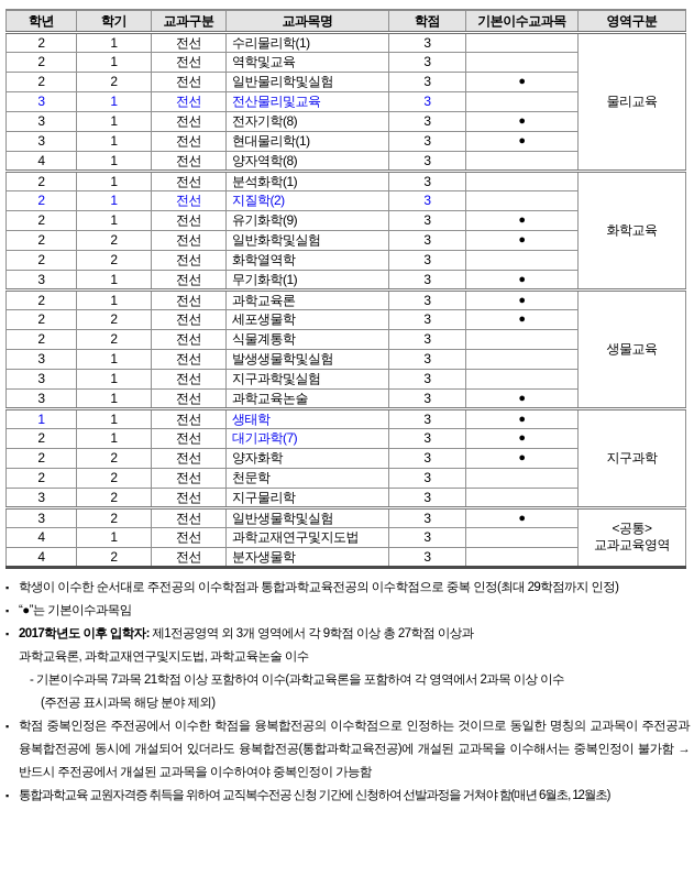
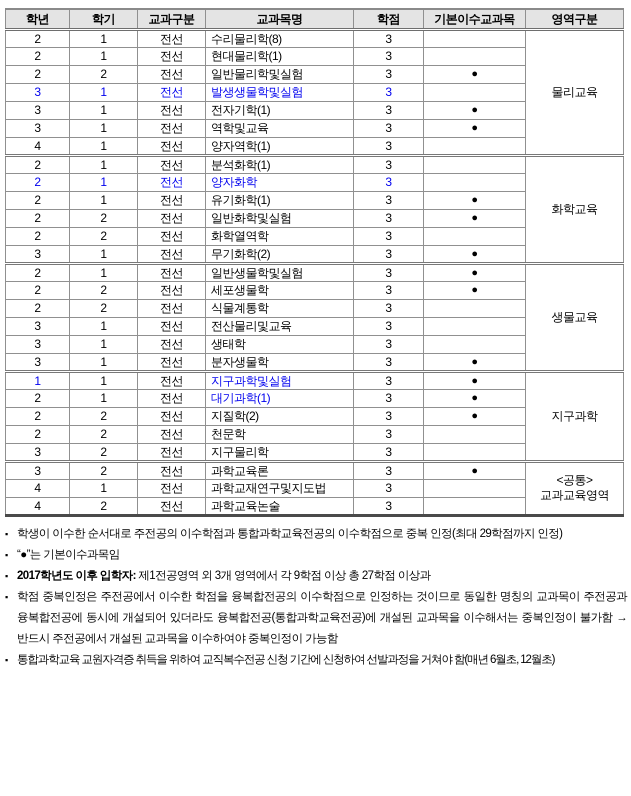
  학년	학기	교과구분	교과목명	학점	기본이수교과목	영역구분
- 2	1	전선	수리물리학(1)	3		물리교육
+ 2	1	전선	수리물리학(8)	3		물리교육
- 2	1	전선	역학및교육	3
+ 2	1	전선	현대물리학(1)	3
  2	2	전선	일반물리학및실험	3	●
- 3	1	전선	전산물리및교육	3
+ 3	1	전선	발생생물학및실험	3
- 3	1	전선	전자기학(8)	3	●
+ 3	1	전선	전자기학(1)	3	●
- 3	1	전선	현대물리학(1)	3	●
+ 3	1	전선	역학및교육	3	●
- 4	1	전선	양자역학(8)	3
+ 4	1	전선	양자역학(1)	3
  2	1	전선	분석화학(1)	3		화학교육
- 2	1	전선	지질학(2)	3
+ 2	1	전선	양자화학	3
- 2	1	전선	유기화학(9)	3	●
+ 2	1	전선	유기화학(1)	3	●
  2	2	전선	일반화학및실험	3	●
  2	2	전선	화학열역학	3
- 3	1	전선	무기화학(1)	3	●
+ 3	1	전선	무기화학(2)	3	●
- 2	1	전선	과학교육론	3	●	생물교육
+ 2	1	전선	일반생물학및실험	3	●	생물교육
  2	2	전선	세포생물학	3	●
  2	2	전선	식물계통학	3
- 3	1	전선	발생생물학및실험	3
+ 3	1	전선	전산물리및교육	3
- 3	1	전선	지구과학및실험	3
+ 3	1	전선	생태학	3
- 3	1	전선	과학교육논술	3	●
+ 3	1	전선	분자생물학	3	●
- 1	1	전선	생태학	3	●	지구과학
+ 1	1	전선	지구과학및실험	3	●	지구과학
- 2	1	전선	대기과학(7)	3	●
+ 2	1	전선	대기과학(1)	3	●
- 2	2	전선	양자화학	3	●
+ 2	2	전선	지질학(2)	3	●
  2	2	전선	천문학	3
  3	2	전선	지구물리학	3
- 3	2	전선	일반생물학및실험	3	●	<공통> 교과교육영역
+ 3	2	전선	과학교육론	3	●	<공통> 교과교육영역
  4	1	전선	과학교재연구및지도법	3
- 4	2	전선	분자생물학	3
+ 4	2	전선	과학교육논술	3
  ▪
  학생이 이수한 순서대로 주전공의 이수학점과 통합과학교육전공의 이수학점으로 중복 인정(최대 29학점까지 인정)
  ▪
  “●”는 기본이수과목임
  ▪
  2017학년도 이후 입학자: 제1전공영역 외 3개 영역에서 각 9학점 이상 총 27학점 이상과
- 과학교육론, 과학교재연구및지도법, 과학교육논술 이수
- - 기본이수과목 7과목 21학점 이상 포함하여 이수(과학교육론을 포함하여 각 영역에서 2과목 이상 이수
- (주전공 표시과목 해당 분야 제외)
  ▪
  학점 중복인정은 주전공에서 이수한 학점을 융복합전공의 이수학점으로 인정하는 것이므로 동일한 명칭의 교과목이 주전공과 융복합전공에 동시에 개설되어 있더라도 융복합전공(통합과학교육전공)에 개설된 교과목을 이수해서는 중복인정이 불가함 → 반드시 주전공에서 개설된 교과목을 이수하여야 중복인정이 가능함
  ▪
  통합과학교육 교원자격증 취득을 위하여 교직복수전공 신청 기간에 신청하여 선발과정을 거쳐야 함(매년 6월초, 12월초)
